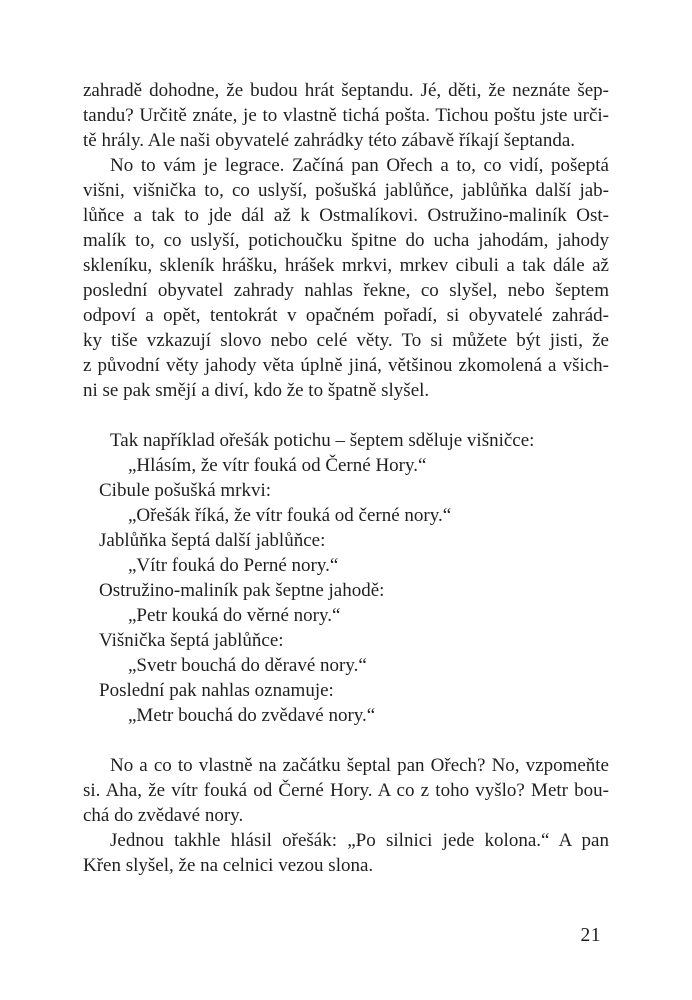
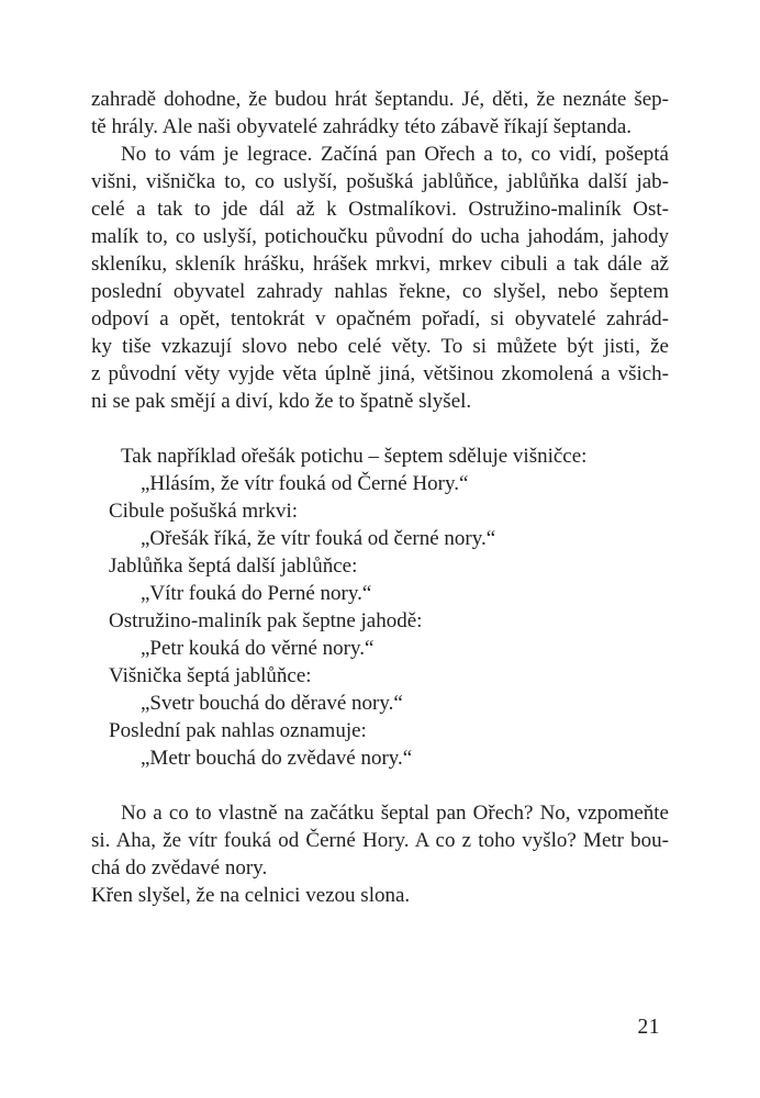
  zahradě dohodne, že budou hrát šeptandu. Jé, děti, že neznáte šep-
- tandu? Určitě znáte, je to vlastně tichá pošta. Tichou poštu jste urči-
  tě hrály. Ale naši obyvatelé zahrádky této zábavě říkají šeptanda.
  No to vám je legrace. Začíná pan Ořech a to, co vidí, pošeptá
  višni, višnička to, co uslyší, pošušká jablůňce, jablůňka další jab-
- lůňce a tak to jde dál až k Ostmalíkovi. Ostružino-maliník Ost-
+ celé a tak to jde dál až k Ostmalíkovi. Ostružino-maliník Ost-
- malík to, co uslyší, potichoučku špitne do ucha jahodám, jahody
+ malík to, co uslyší, potichoučku původní do ucha jahodám, jahody
  skleníku, skleník hrášku, hrášek mrkvi, mrkev cibuli a tak dále až
  poslední obyvatel zahrady nahlas řekne, co slyšel, nebo šeptem
  odpoví a opět, tentokrát v opačném pořadí, si obyvatelé zahrád-
  ky tiše vzkazují slovo nebo celé věty. To si můžete být jisti, že
- z původní věty jahody věta úplně jiná, většinou zkomolená a všich-
+ z původní věty vyjde věta úplně jiná, většinou zkomolená a všich-
  ni se pak smějí a diví, kdo že to špatně slyšel.
  Tak například ořešák potichu – šeptem sděluje višničce:
  „Hlásím, že vítr fouká od Černé Hory.“
  Cibule pošušká mrkvi:
  „Ořešák říká, že vítr fouká od černé nory.“
  Jablůňka šeptá další jablůňce:
  „Vítr fouká do Perné nory.“
  Ostružino-maliník pak šeptne jahodě:
  „Petr kouká do věrné nory.“
  Višnička šeptá jablůňce:
  „Svetr bouchá do děravé nory.“
  Poslední pak nahlas oznamuje:
  „Metr bouchá do zvědavé nory.“
  No a co to vlastně na začátku šeptal pan Ořech? No, vzpomeňte
  si. Aha, že vítr fouká od Černé Hory. A co z toho vyšlo? Metr bou-
  chá do zvědavé nory.
- Jednou takhle hlásil ořešák: „Po silnici jede kolona.“ A pan
  Křen slyšel, že na celnici vezou slona.
  21
